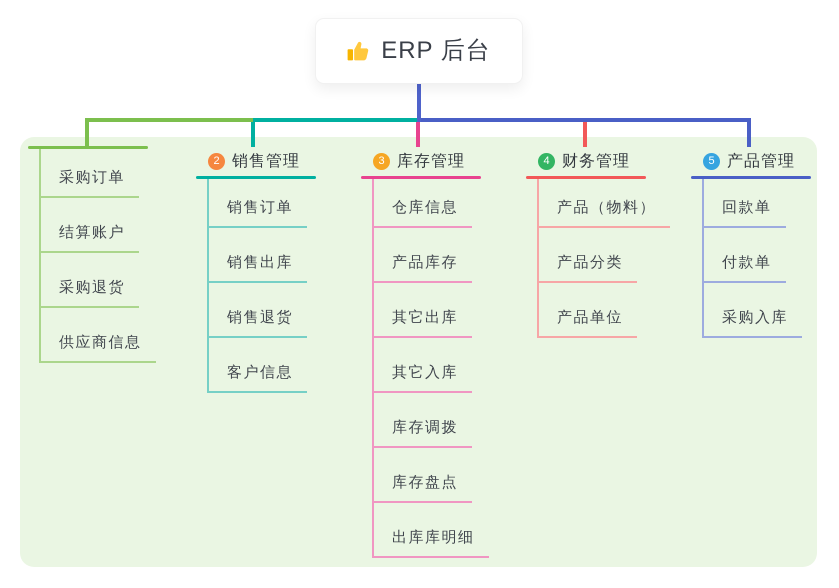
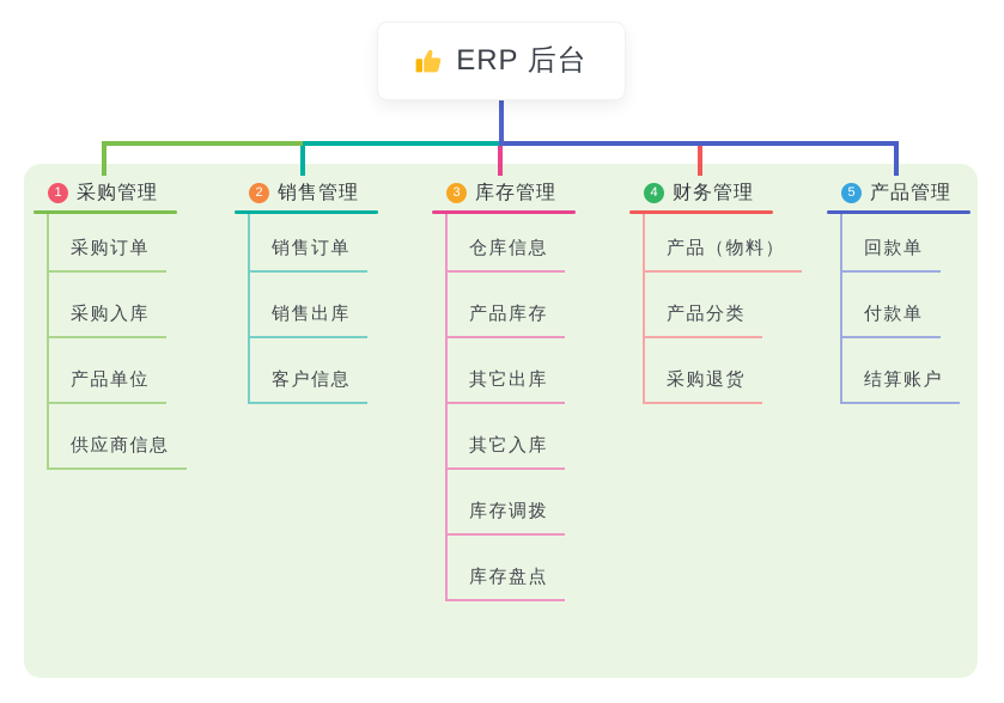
  ERP 后台
+ 1
+ 采购管理
  采购订单
- 结算账户
+ 采购入库
- 采购退货
+ 产品单位
  供应商信息
  2
  销售管理
  销售订单
  销售出库
- 销售退货
  客户信息
  3
  库存管理
  仓库信息
  产品库存
  其它出库
  其它入库
  库存调拨
  库存盘点
- 出库库明细
  4
  财务管理
  产品（物料）
  产品分类
- 产品单位
+ 采购退货
  5
  产品管理
  回款单
  付款单
- 采购入库
+ 结算账户
